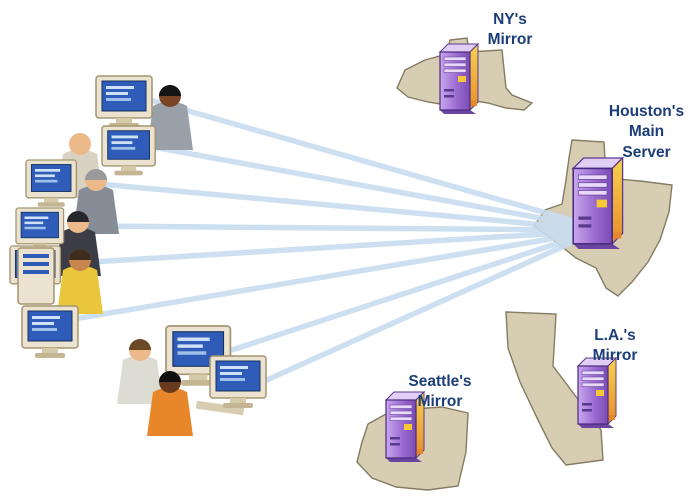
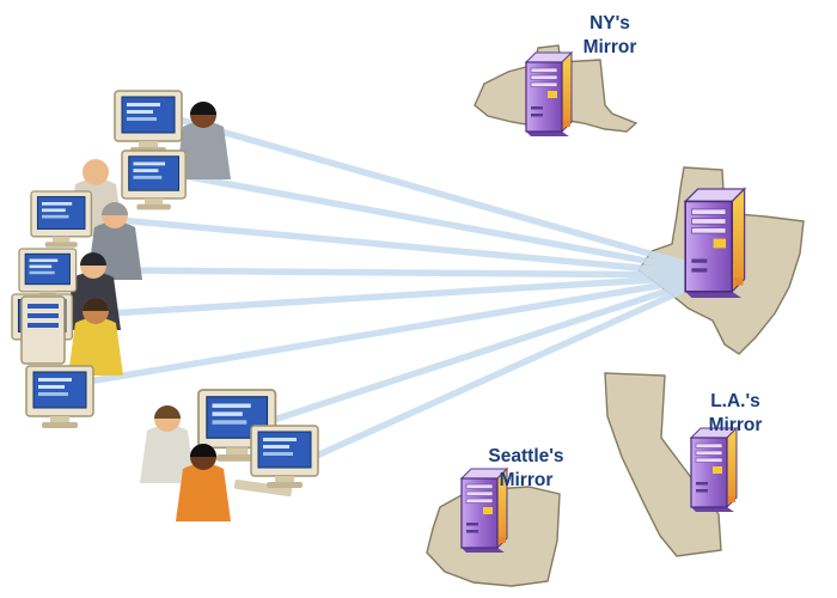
  NY's
  Mirror
- Houston's
- Main
- Server
  Seattle's
  Mirror
  L.A.'s
  Mirror
